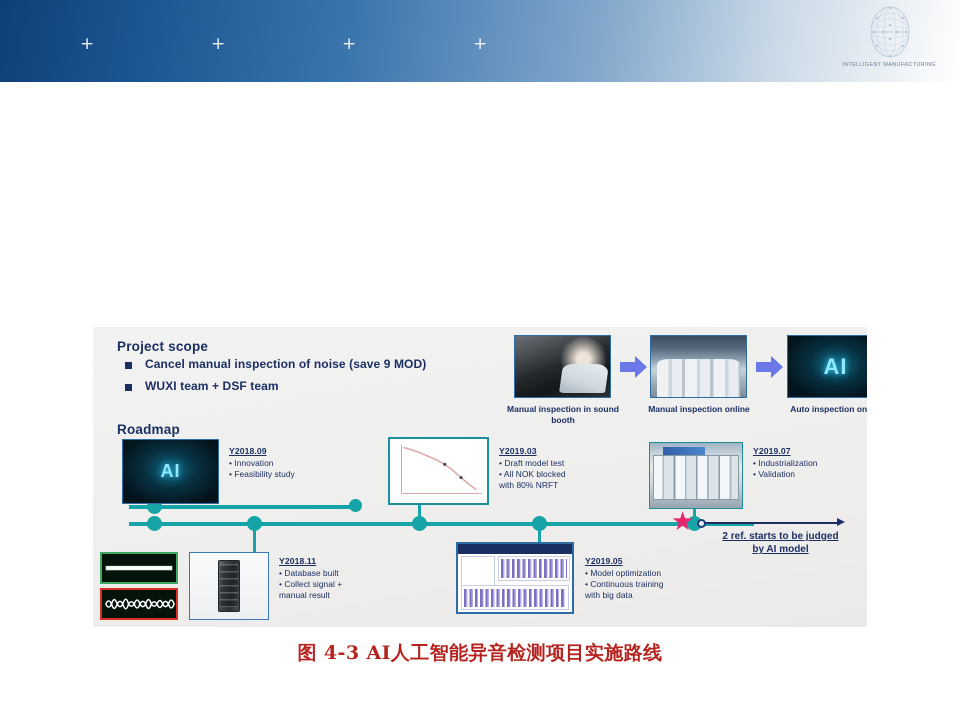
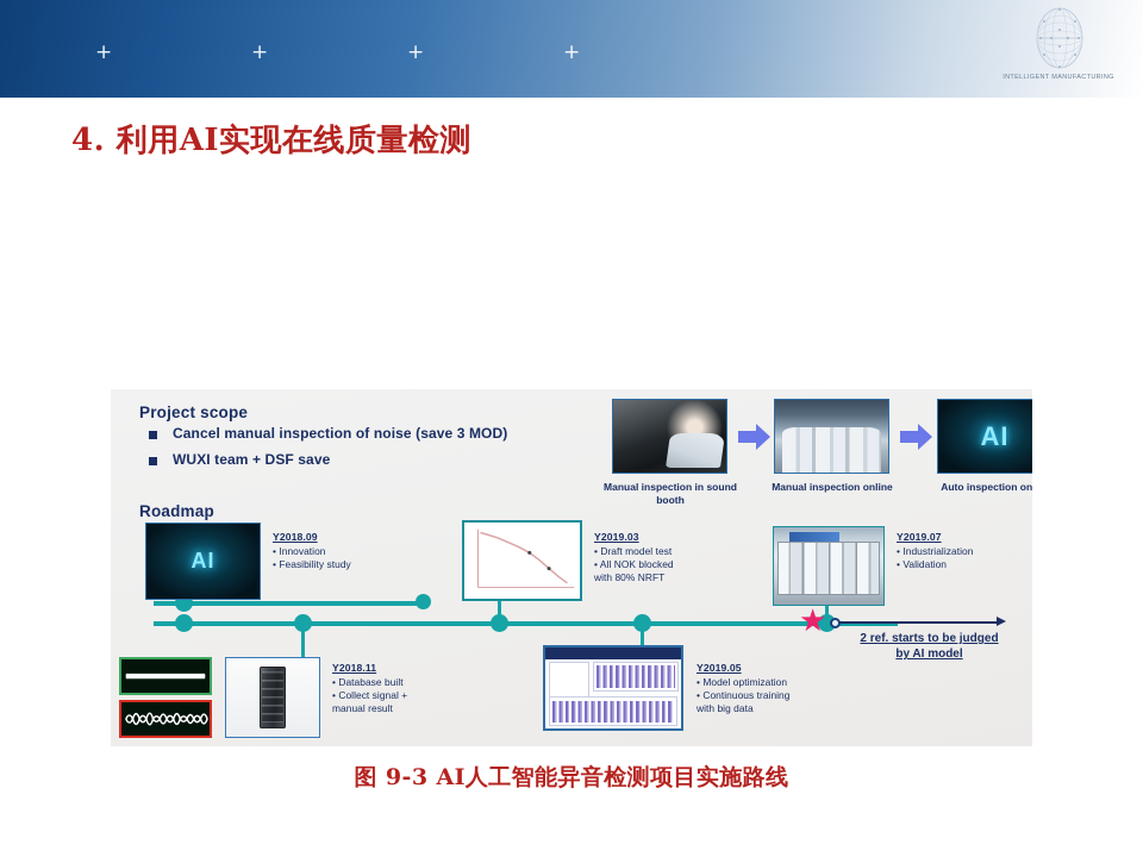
  +
  +
  +
  +
+ 4. 利用AI实现在线质量检测
  Project scope
- Cancel manual inspection of noise (save 9 MOD)
+ Cancel manual inspection of noise (save 3 MOD)
- WUXI team + DSF team
+ WUXI team + DSF save
  Roadmap
  Manual inspection in sound booth
  Manual inspection online
  Auto inspection on
  Y2018.09
  • Innovation
  • Feasibility study
  Y2018.11
  • Database built
  • Collect signal +
  manual result
  Y2019.03
  • Draft model test
  • All NOK blocked
  with 80% NRFT
  Y2019.05
  • Model optimization
  • Continuous training
  with big data
  Y2019.07
  • Industrialization
  • Validation
  ★
  2 ref. starts to be judged
  by AI model
- 图 4-3 AI人工智能异音检测项目实施路线
+ 图 9-3 AI人工智能异音检测项目实施路线
